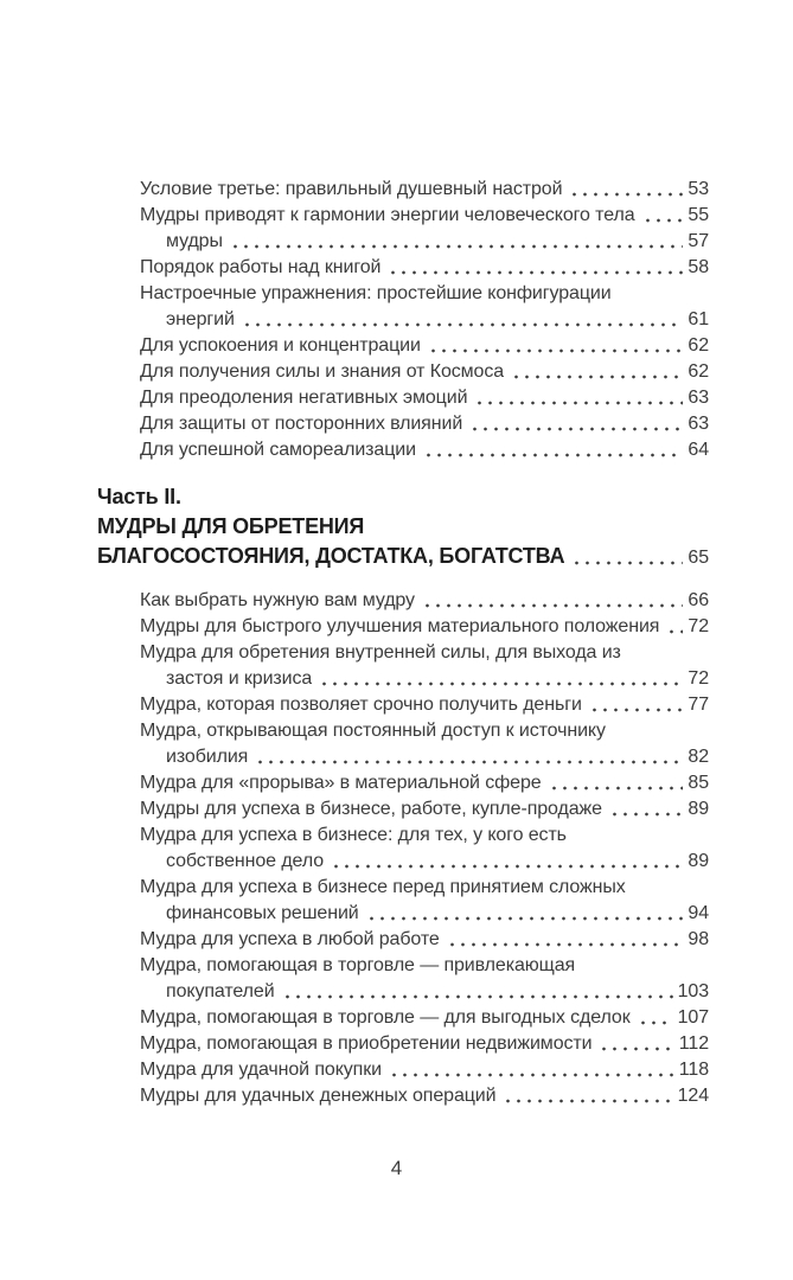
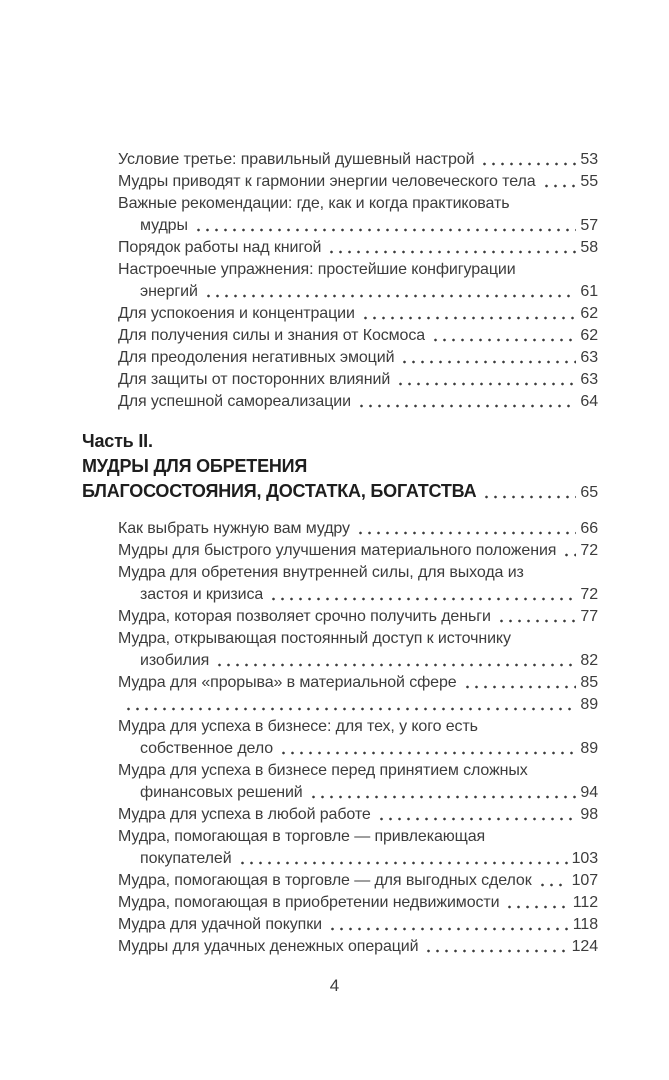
  Условие третье: правильный душевный настрой
  53
  Мудры приводят к гармонии энергии человеческого тела
  55
+ Важные рекомендации: где, как и когда практиковать
  мудры
  57
  Порядок работы над книгой
  58
  Настроечные упражнения: простейшие конфигурации
  энергий
  61
  Для успокоения и концентрации
  62
  Для получения силы и знания от Космоса
  62
  Для преодоления негативных эмоций
  63
  Для защиты от посторонних влияний
  63
  Для успешной самореализации
  64
  Часть II.
  МУДРЫ ДЛЯ ОБРЕТЕНИЯ
  БЛАГОСОСТОЯНИЯ, ДОСТАТКА, БОГАТСТВА
  65
  Как выбрать нужную вам мудру
  66
  Мудры для быстрого улучшения материального положения
  72
  Мудра для обретения внутренней силы, для выхода из
  застоя и кризиса
  72
  Мудра, которая позволяет срочно получить деньги
  77
  Мудра, открывающая постоянный доступ к источнику
  изобилия
  82
  Мудра для «прорыва» в материальной сфере
  85
- Мудры для успеха в бизнесе, работе, купле-продаже
  89
  Мудра для успеха в бизнесе: для тех, у кого есть
  собственное дело
  89
  Мудра для успеха в бизнесе перед принятием сложных
  финансовых решений
  94
  Мудра для успеха в любой работе
  98
  Мудра, помогающая в торговле — привлекающая
  покупателей
  103
  Мудра, помогающая в торговле — для выгодных сделок
  107
  Мудра, помогающая в приобретении недвижимости
  112
  Мудра для удачной покупки
  118
  Мудры для удачных денежных операций
  124
  4
